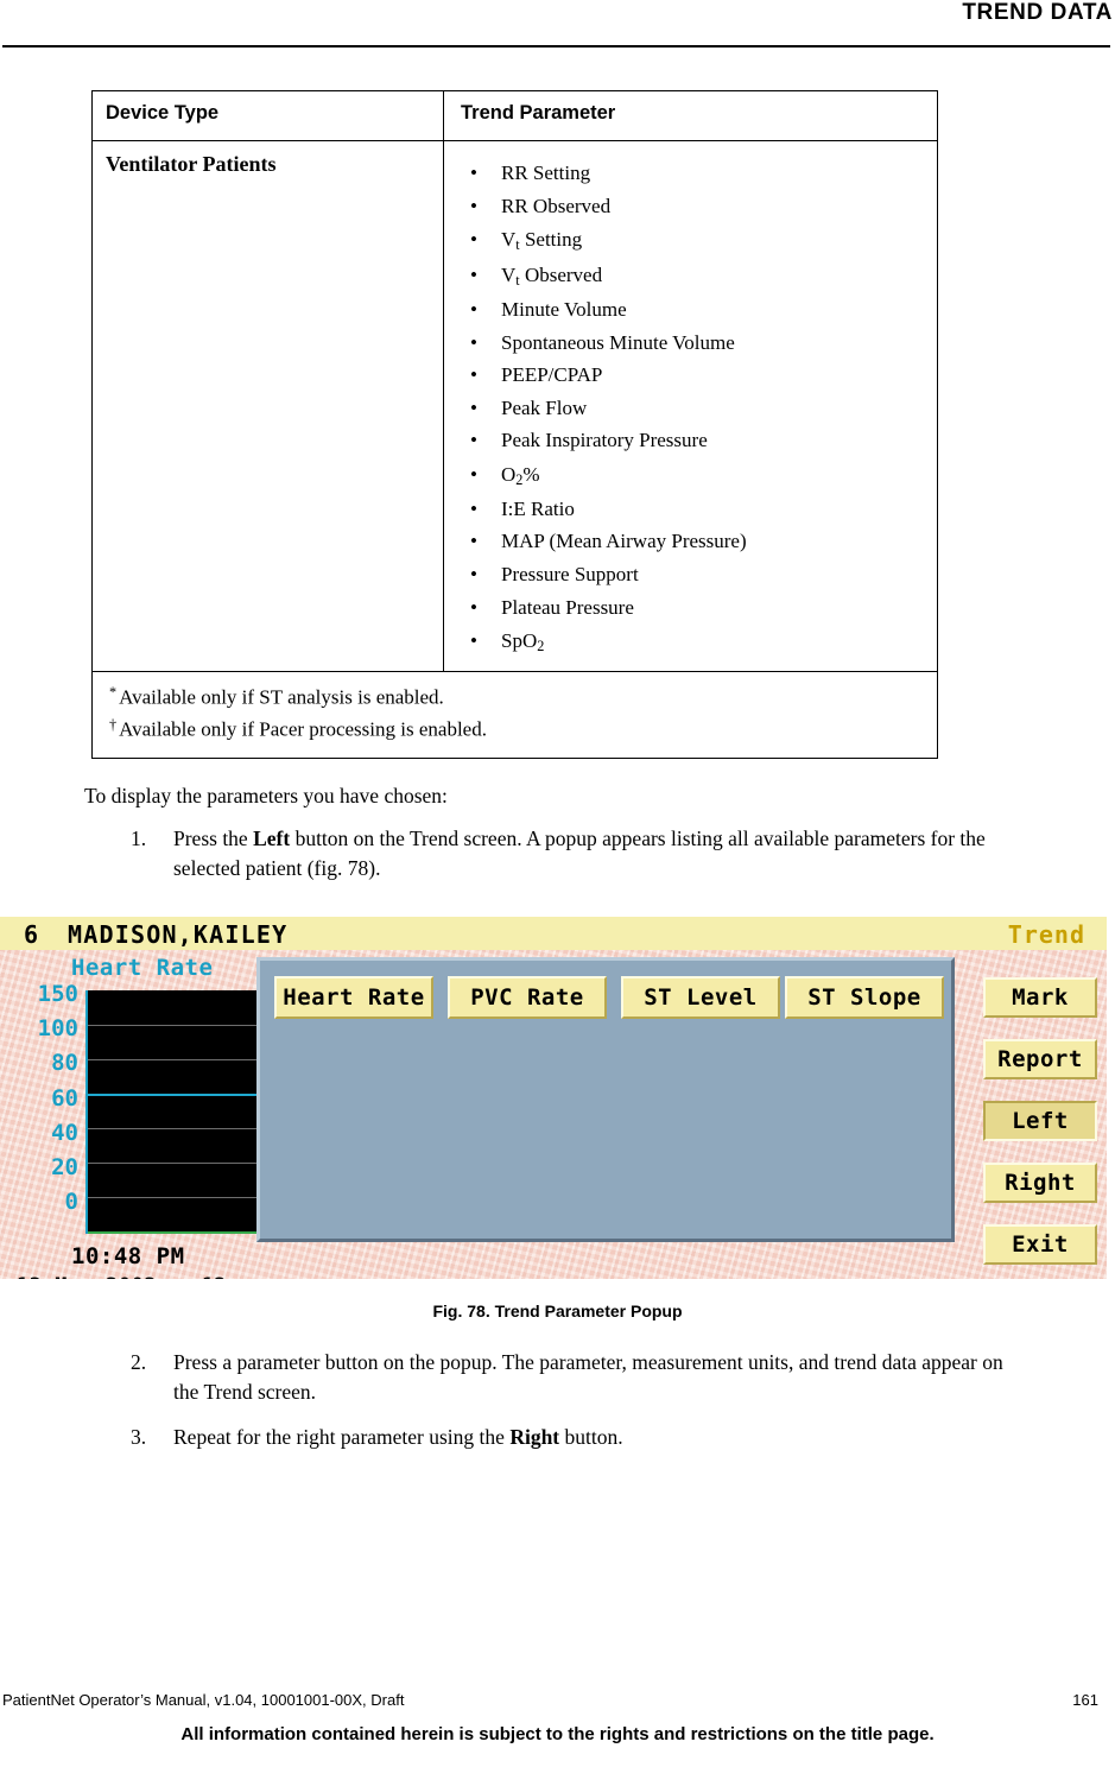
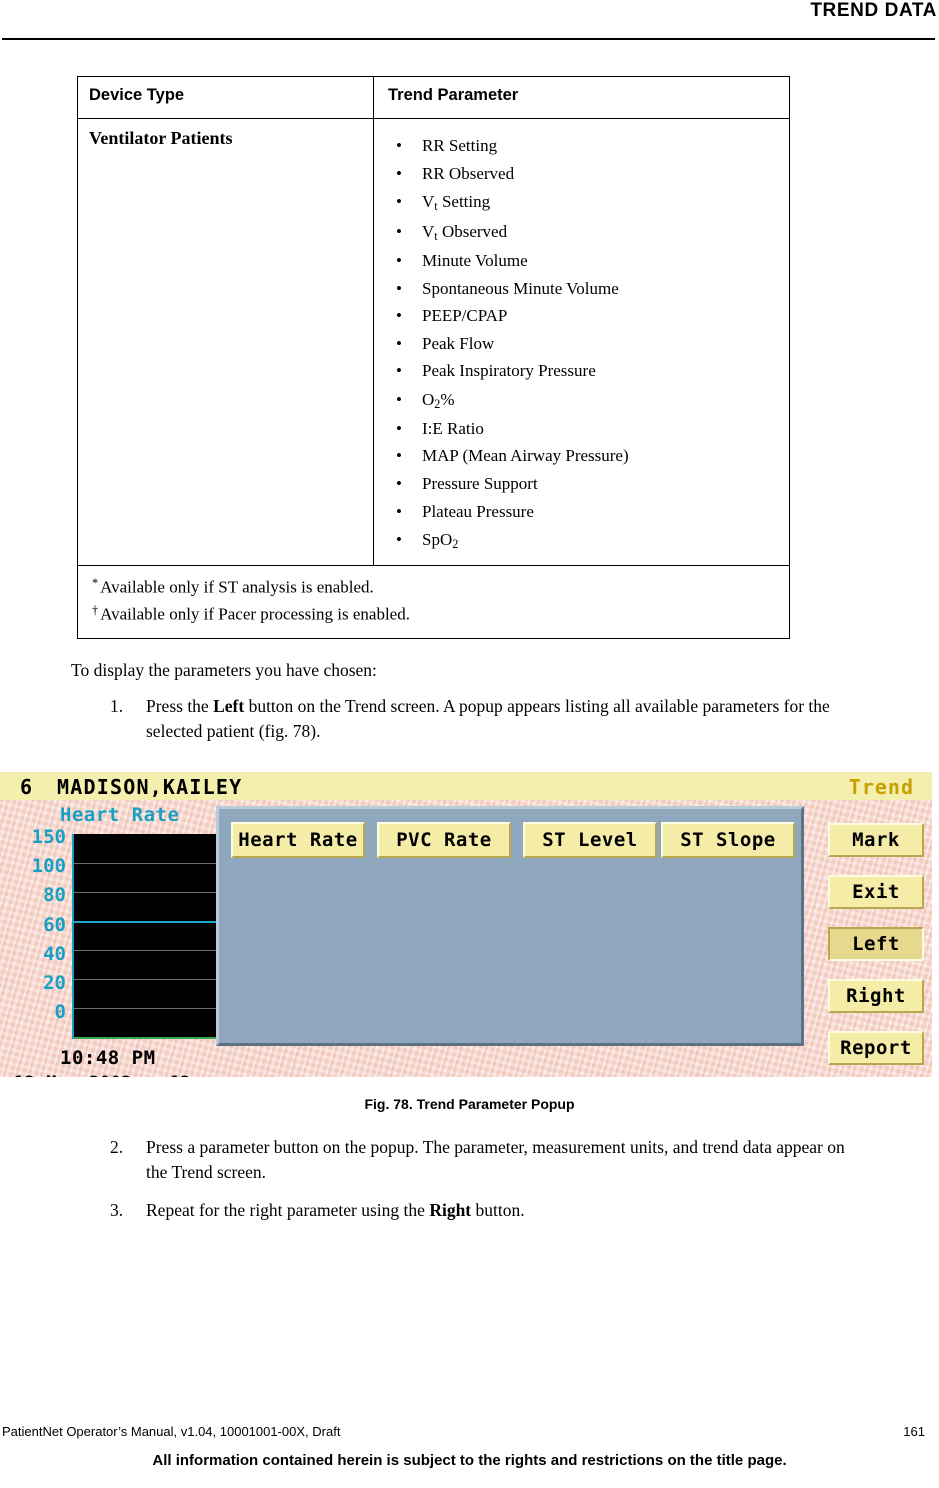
  TREND DATA
  Device Type
  Trend Parameter
  Ventilator Patients
  •
  RR Setting
  •
  RR Observed
  •
  Vt Setting
  •
  Vt Observed
  •
  Minute Volume
  •
  Spontaneous Minute Volume
  •
  PEEP/CPAP
  •
  Peak Flow
  •
  Peak Inspiratory Pressure
  •
  O2%
  •
  I:E Ratio
  •
  MAP (Mean Airway Pressure)
  •
  Pressure Support
  •
  Plateau Pressure
  •
  SpO2
  * Available only if ST analysis is enabled.
  † Available only if Pacer processing is enabled.
  To display the parameters you have chosen:
  1.
  Press the Left button on the Trend screen. A popup appears listing all available parameters for the selected patient (fig. 78).
  6
  MADISON,KAILEY
  Trend
  Heart Rate
  150
  100
  80
  60
  40
  20
  0
  10:48 PM
  Heart Rate
  PVC Rate
  ST Level
  ST Slope
  Mark
- Report
+ Exit
  Left
  Right
- Exit
+ Report
  Fig. 78. Trend Parameter Popup
  2.
  Press a parameter button on the popup. The parameter, measurement units, and trend data appear on the Trend screen.
  3.
  Repeat for the right parameter using the Right button.
  PatientNet Operator’s Manual, v1.04, 10001001-00X, Draft
  161
  All information contained herein is subject to the rights and restrictions on the title page.
